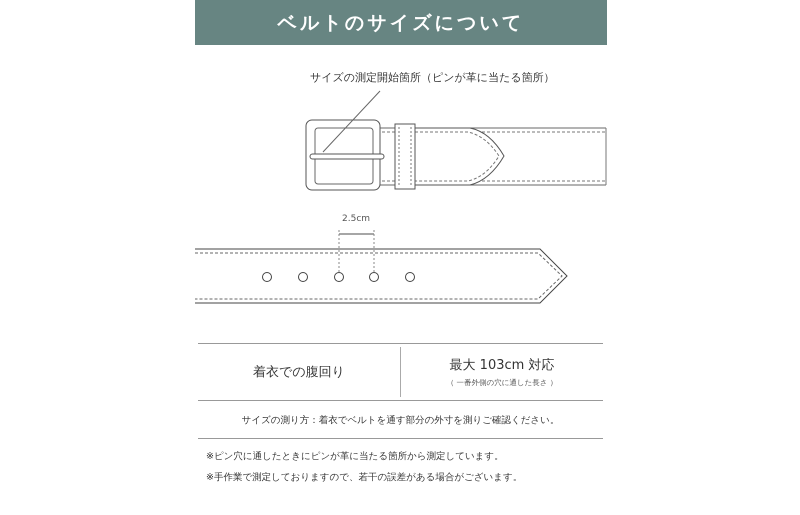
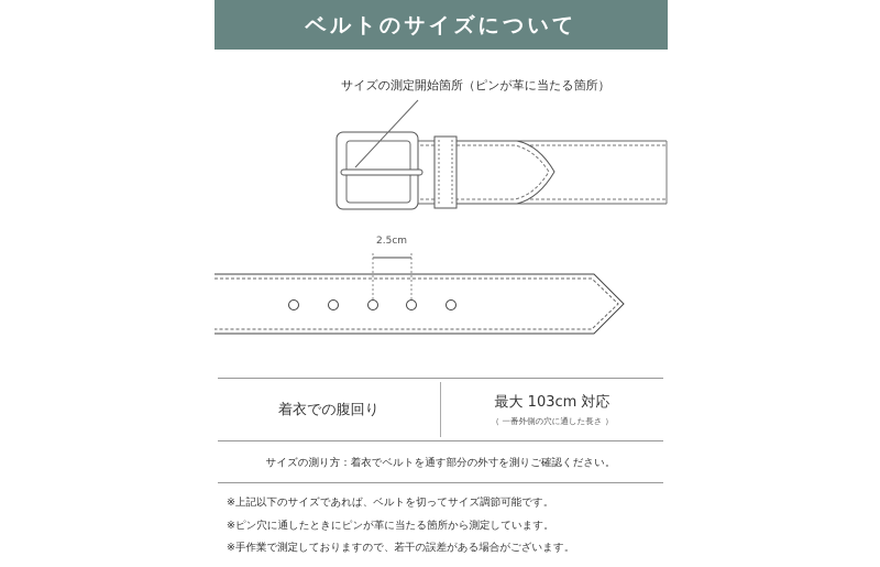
  ベルトのサイズについて
  サイズの測定開始箇所（ピンが革に当たる箇所）
  2.5cm
  着衣での腹回り
  最大 103cm 対応
  （ 一番外側の穴に通した長さ ）
  サイズの測り方：着衣でベルトを通す部分の外寸を測りご確認ください。
+ ※上記以下のサイズであれば、ベルトを切ってサイズ調節可能です。
  ※ピン穴に通したときにピンが革に当たる箇所から測定しています。
  ※手作業で測定しておりますので、若干の誤差がある場合がございます。
